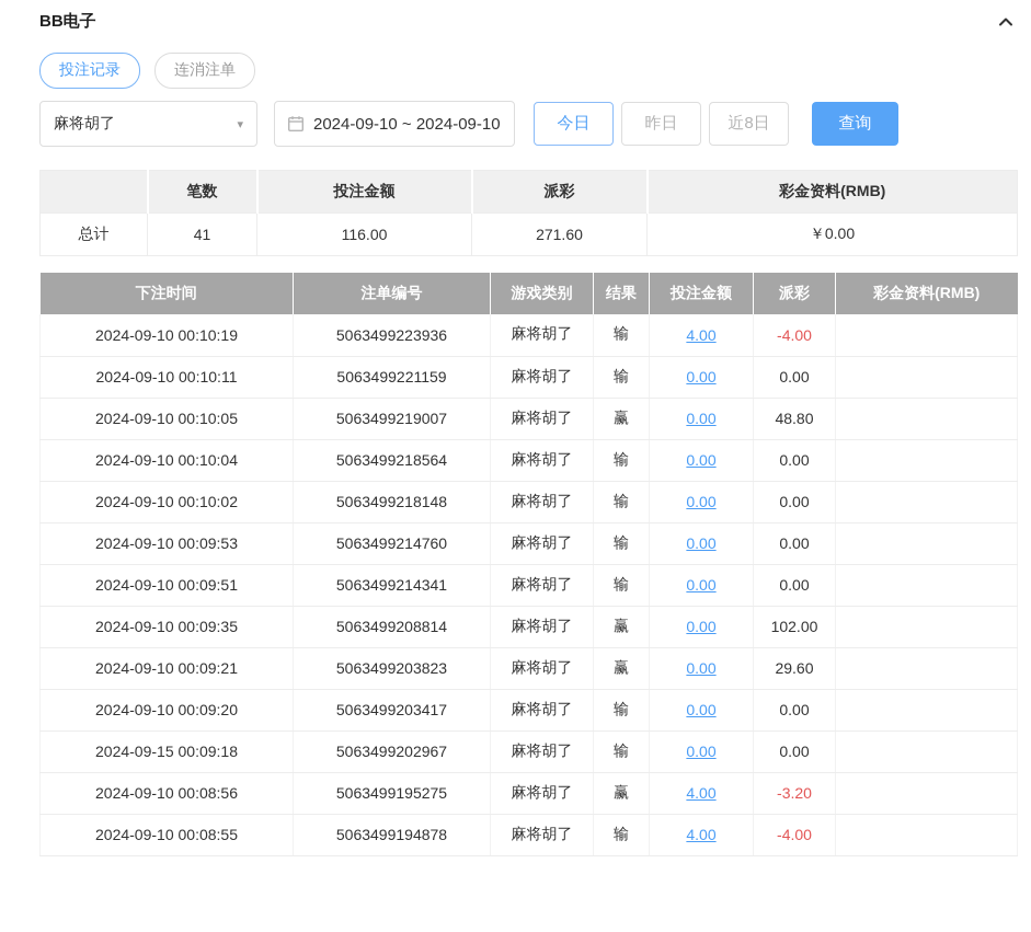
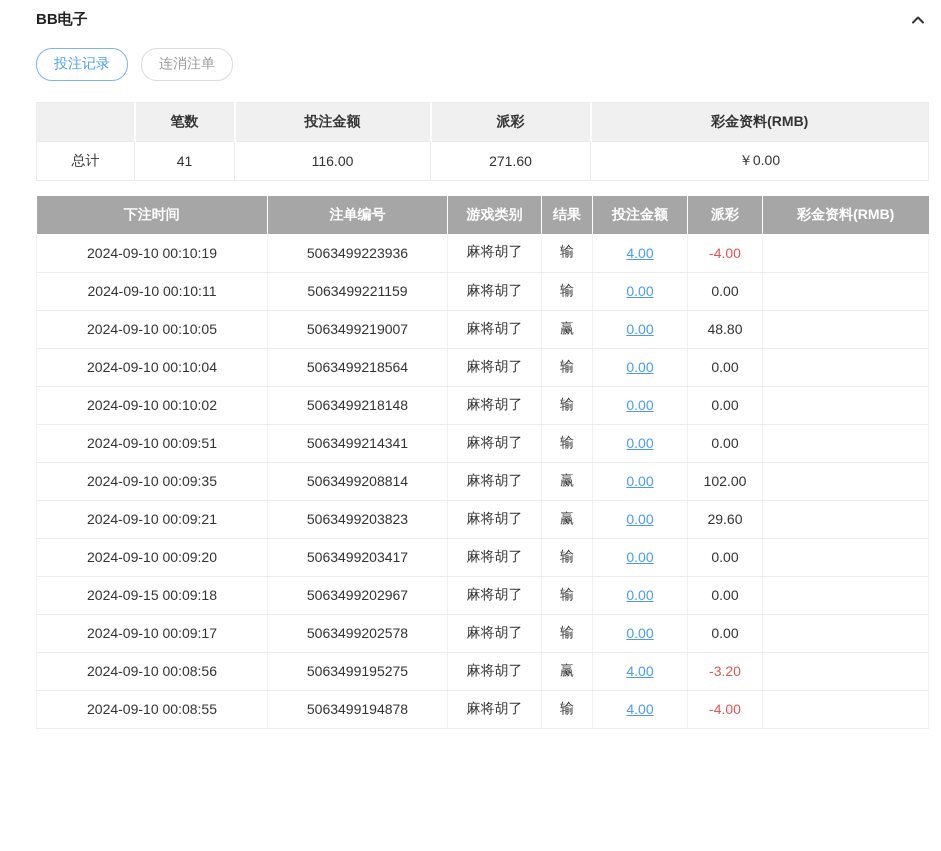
  BB电子
  投注记录
  连消注单
- 麻将胡了
- ▾
- 2024-09-10 ~ 2024-09-10
- 今日
- 昨日
- 近8日
- 查询
  	笔数	投注金额	派彩	彩金资料(RMB)
  总计	41	116.00	271.60	￥0.00
  下注时间	注单编号	游戏类别	结果	投注金额	派彩	彩金资料(RMB)
  2024-09-10 00:10:19	5063499223936	麻将胡了	输	4.00	-4.00
  2024-09-10 00:10:11	5063499221159	麻将胡了	输	0.00	0.00
  2024-09-10 00:10:05	5063499219007	麻将胡了	赢	0.00	48.80
  2024-09-10 00:10:04	5063499218564	麻将胡了	输	0.00	0.00
  2024-09-10 00:10:02	5063499218148	麻将胡了	输	0.00	0.00
- 2024-09-10 00:09:53	5063499214760	麻将胡了	输	0.00	0.00
  2024-09-10 00:09:51	5063499214341	麻将胡了	输	0.00	0.00
  2024-09-10 00:09:35	5063499208814	麻将胡了	赢	0.00	102.00
  2024-09-10 00:09:21	5063499203823	麻将胡了	赢	0.00	29.60
  2024-09-10 00:09:20	5063499203417	麻将胡了	输	0.00	0.00
  2024-09-15 00:09:18	5063499202967	麻将胡了	输	0.00	0.00
+ 2024-09-10 00:09:17	5063499202578	麻将胡了	输	0.00	0.00
  2024-09-10 00:08:56	5063499195275	麻将胡了	赢	4.00	-3.20
  2024-09-10 00:08:55	5063499194878	麻将胡了	输	4.00	-4.00
